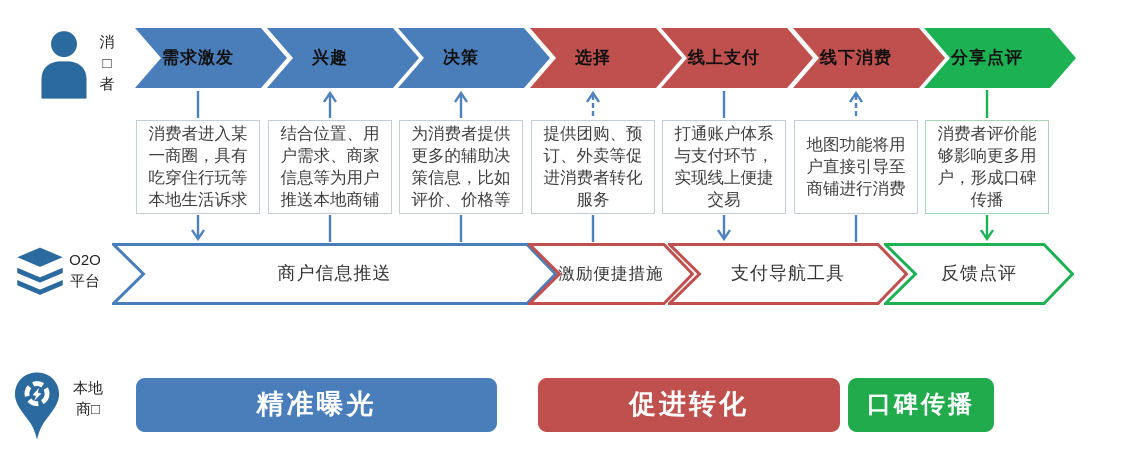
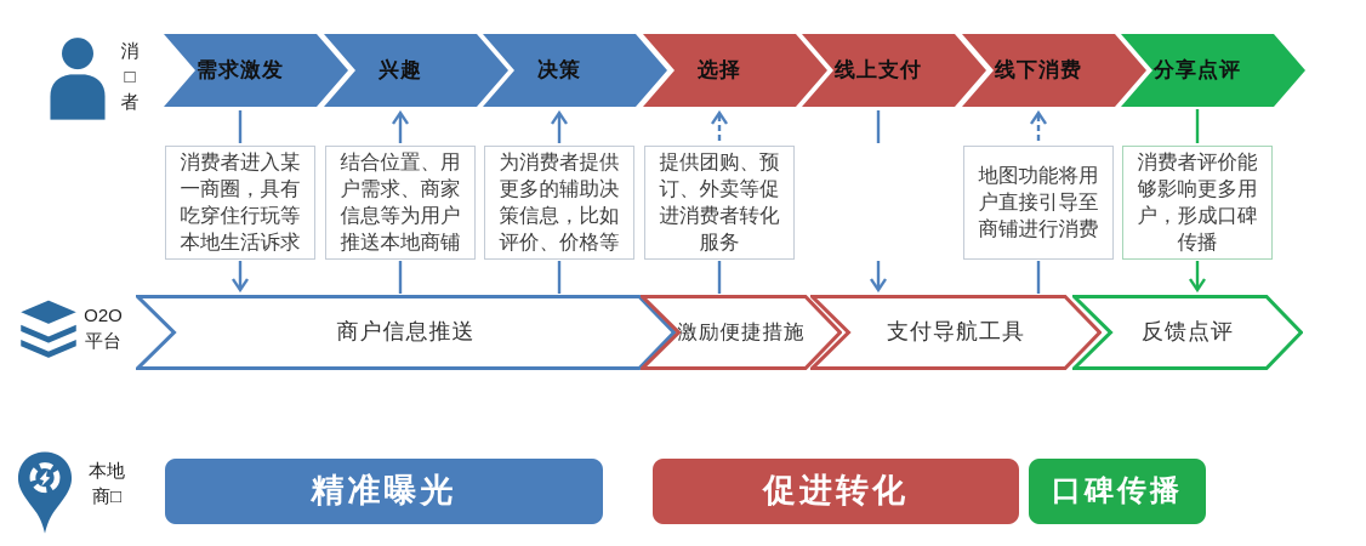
  消
  □
  者
  O2O
  平台
  本地
  商□
  需求激发
  兴趣
  决策
  选择
  线上支付
  线下消费
  分享点评
  消费者进入某一商圈，具有吃穿住行玩等本地生活诉求
  结合位置、用户需求、商家信息等为用户推送本地商铺
  为消费者提供更多的辅助决策信息，比如评价、价格等
  提供团购、预订、外卖等促进消费者转化服务
- 打通账户体系与支付环节，实现线上便捷交易
  地图功能将用户直接引导至商铺进行消费
  消费者评价能够影响更多用户，形成口碑传播
  商户信息推送
  激励便捷措施
  支付导航工具
  反馈点评
  精准曝光
  促进转化
  口碑传播
